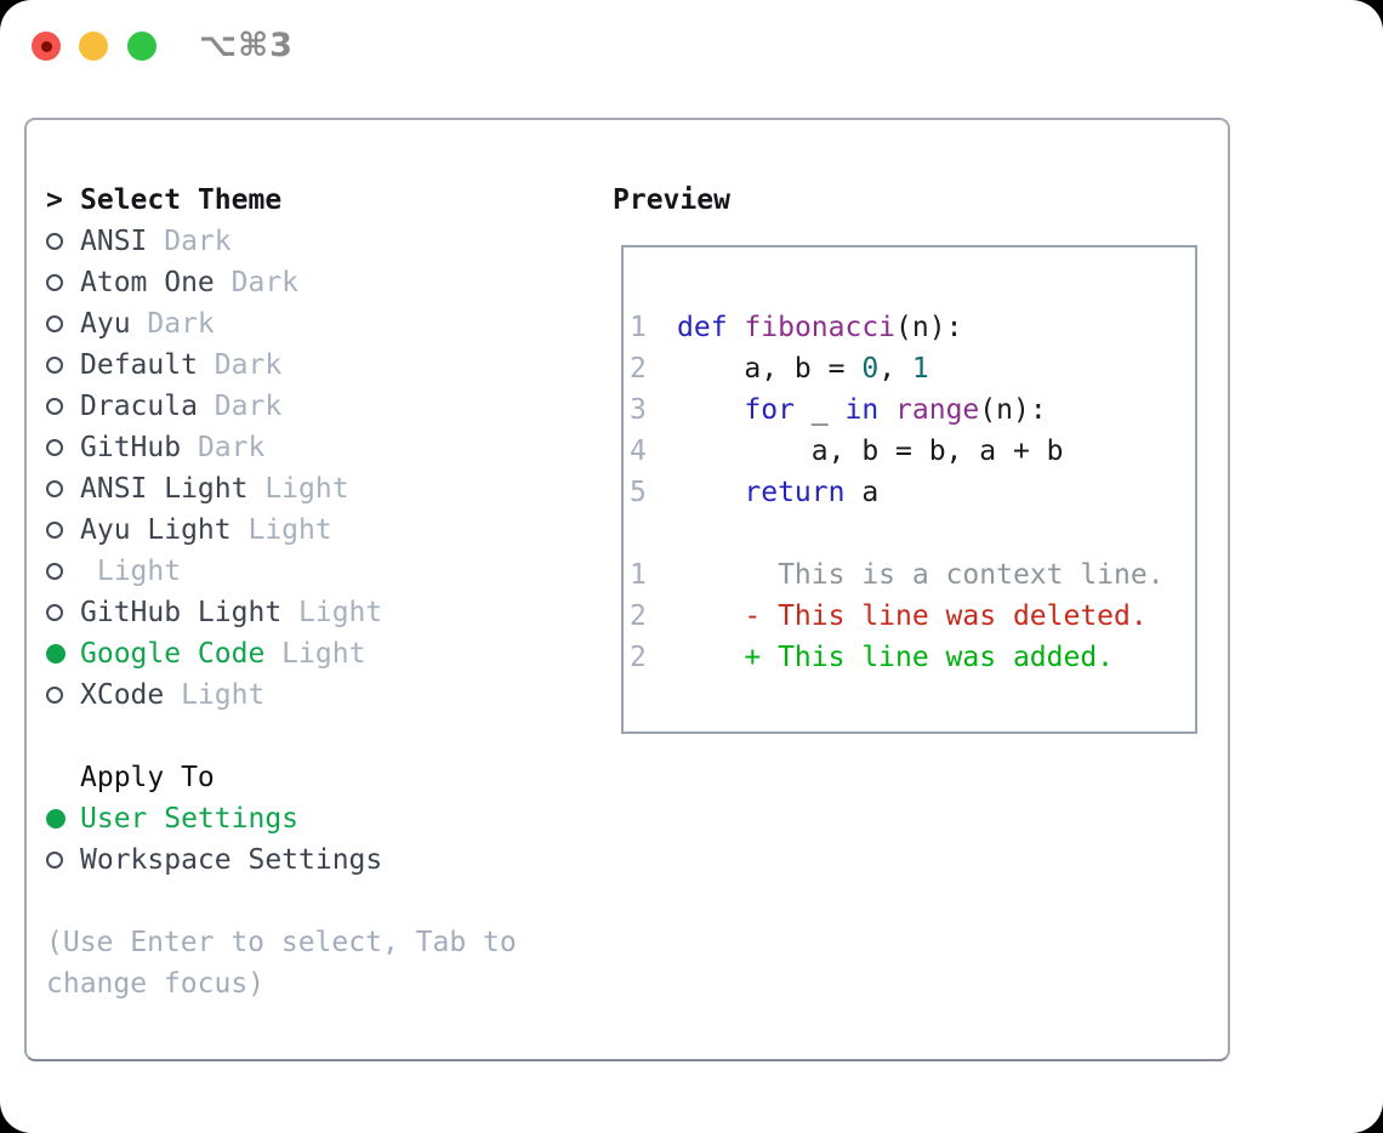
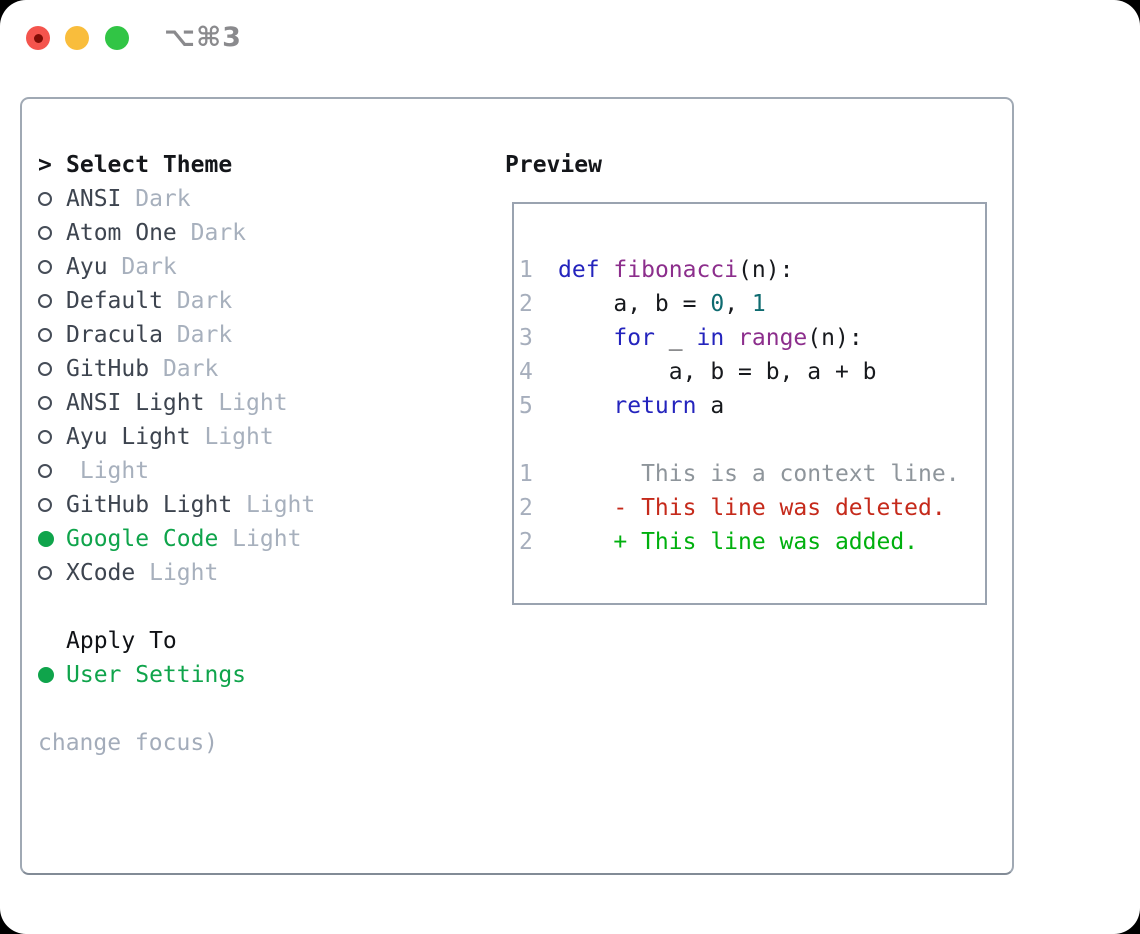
  ⌥⌘3
  >
  Select Theme
  ANSI
  Dark
  Atom One
  Dark
  Ayu
  Dark
  Default
  Dark
  Dracula
  Dark
  GitHub
  Dark
  ANSI Light
  Light
  Ayu Light
  Light
  Light
  GitHub Light
  Light
  Google Code
  Light
  XCode
  Light
  Apply To
  User Settings
- Workspace Settings
- (Use Enter to select, Tab to
  change focus)
  Preview
  1
  def
  fibonacci
  (n):
  2
  a, b =
  0
  ,
  1
  3
  for
  _
  in
  range
  (n):
  4
  a, b = b, a + b
  5
  return
  a
  1
  This is a context line.
  2
  - This line was deleted.
  2
  + This line was added.
